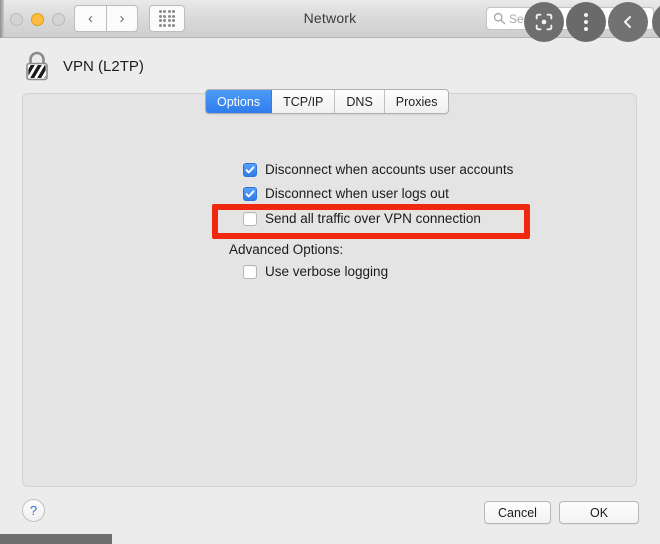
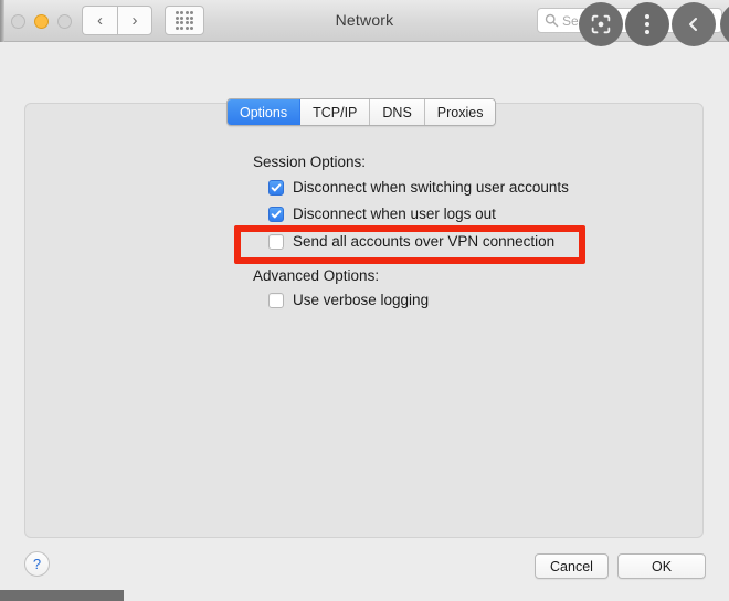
  ‹
  ›
  Network
- VPN (L2TP)
  Options
  TCP/IP
  DNS
  Proxies
+ Session Options:
- Disconnect when accounts user accounts
+ Disconnect when switching user accounts
  Disconnect when user logs out
- Send all traffic over VPN connection
+ Send all accounts over VPN connection
  Advanced Options:
  Use verbose logging
  ?
  Cancel
  OK
